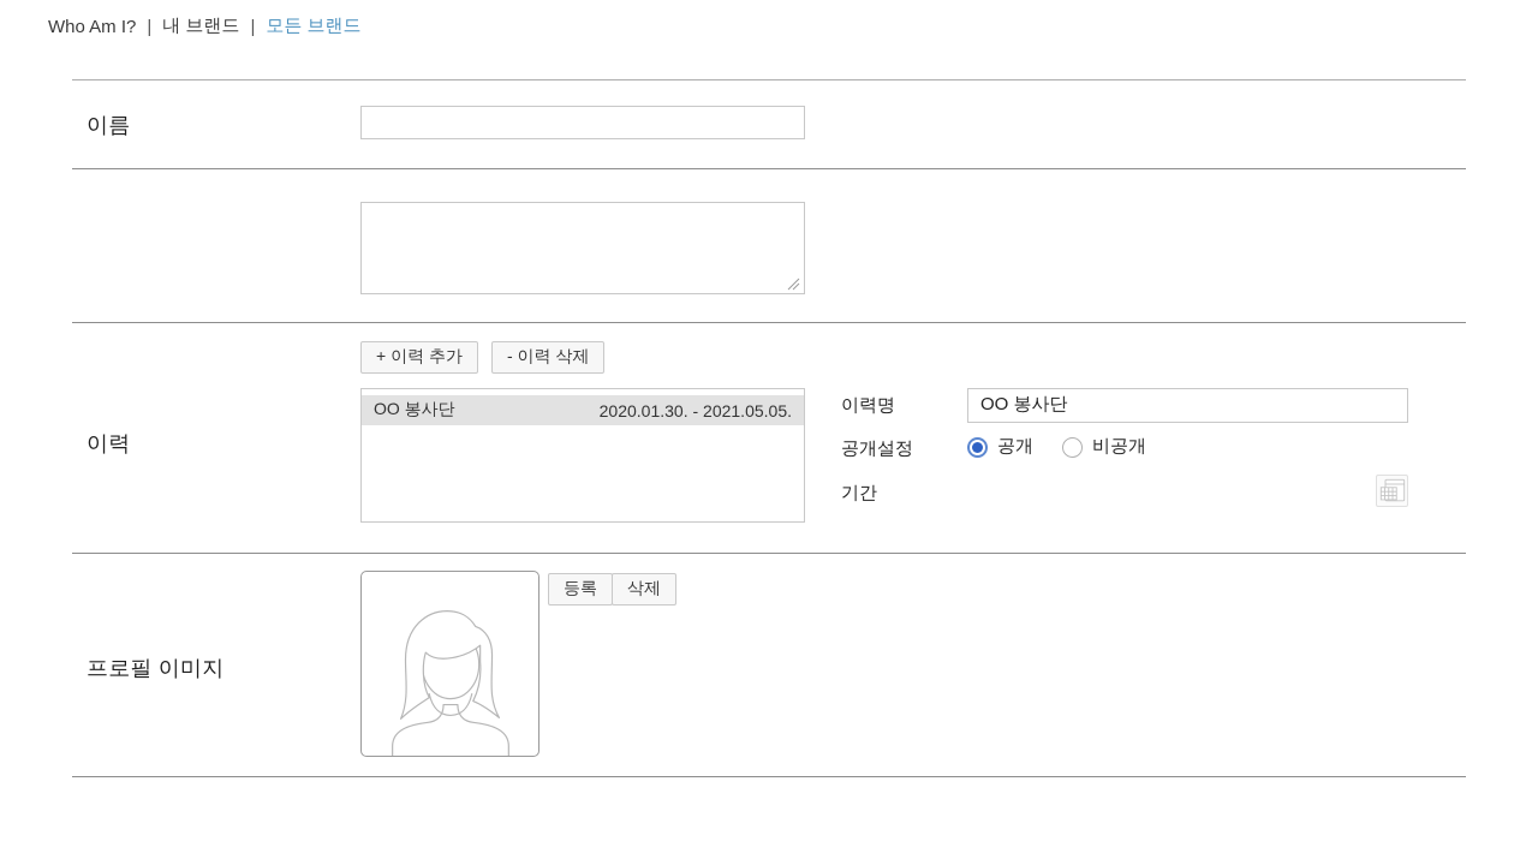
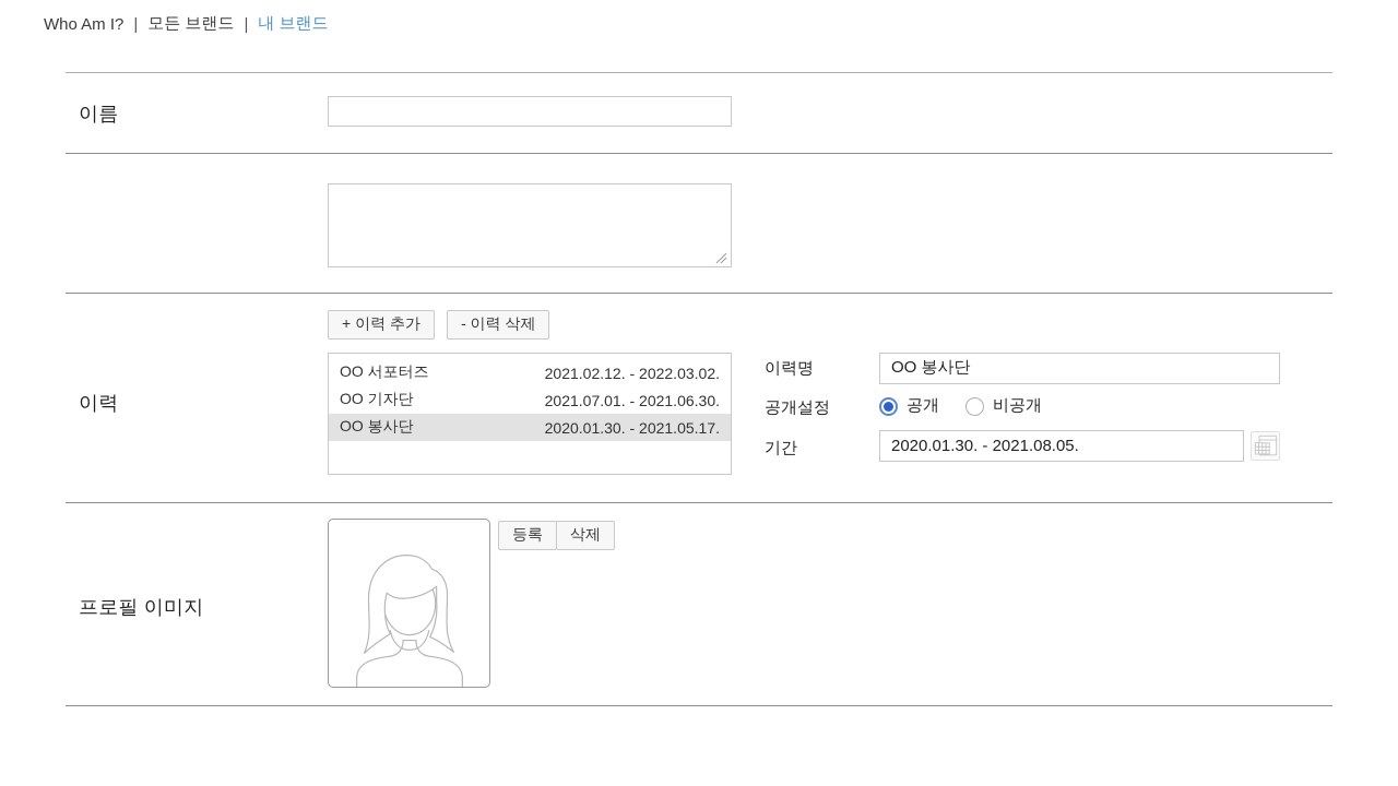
  Who Am I?
  |
- 내 브랜드
+ 모든 브랜드
  |
- 모든 브랜드
+ 내 브랜드
  이름
  이력
  + 이력 추가
  - 이력 삭제
+ OO 서포터즈
+ 2021.02.12. - 2022.03.02.
+ OO 기자단
+ 2021.07.01. - 2021.06.30.
  OO 봉사단
- 2020.01.30. - 2021.05.05.
+ 2020.01.30. - 2021.05.17.
  이력명
  OO 봉사단
  공개설정
  공개
  비공개
  기간
+ 2020.01.30. - 2021.08.05.
  프로필 이미지
  등록
  삭제
